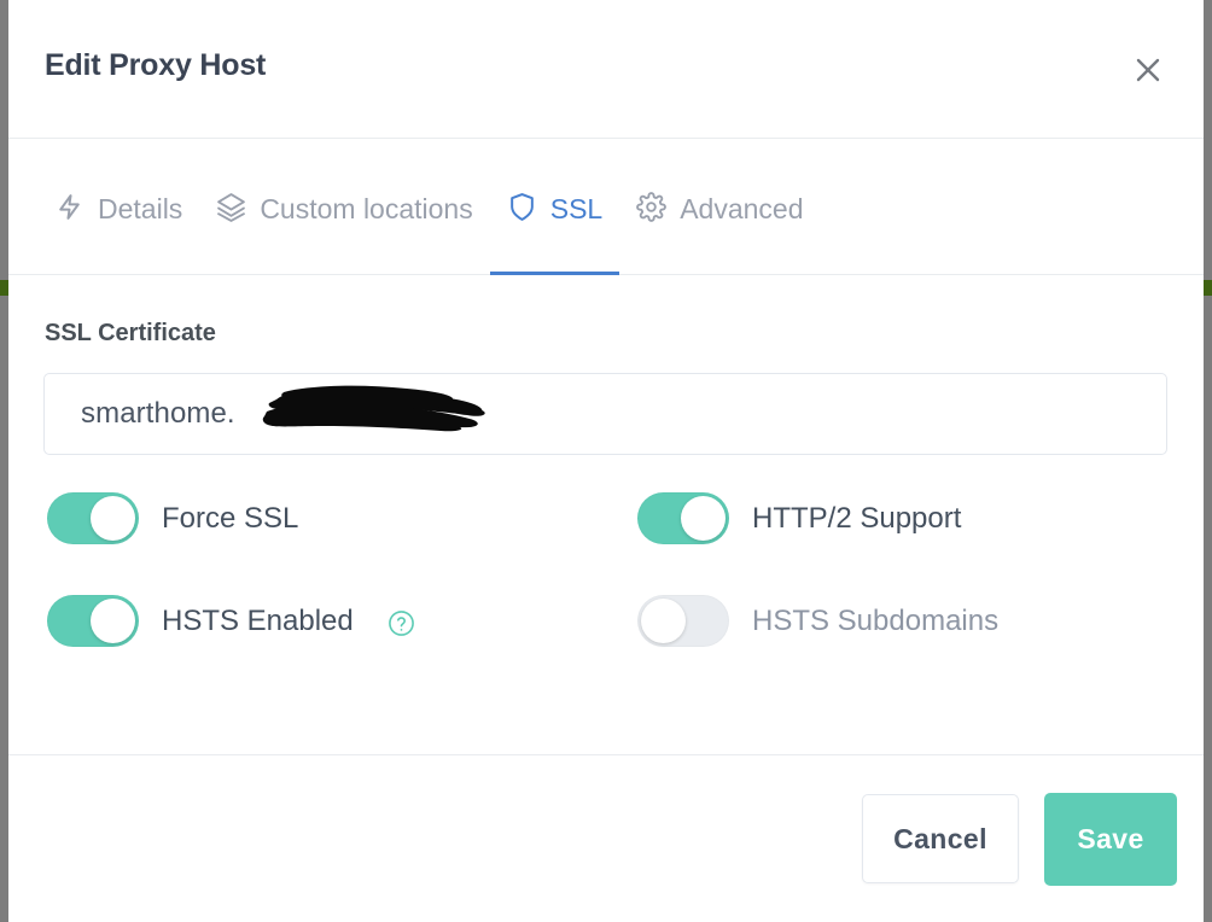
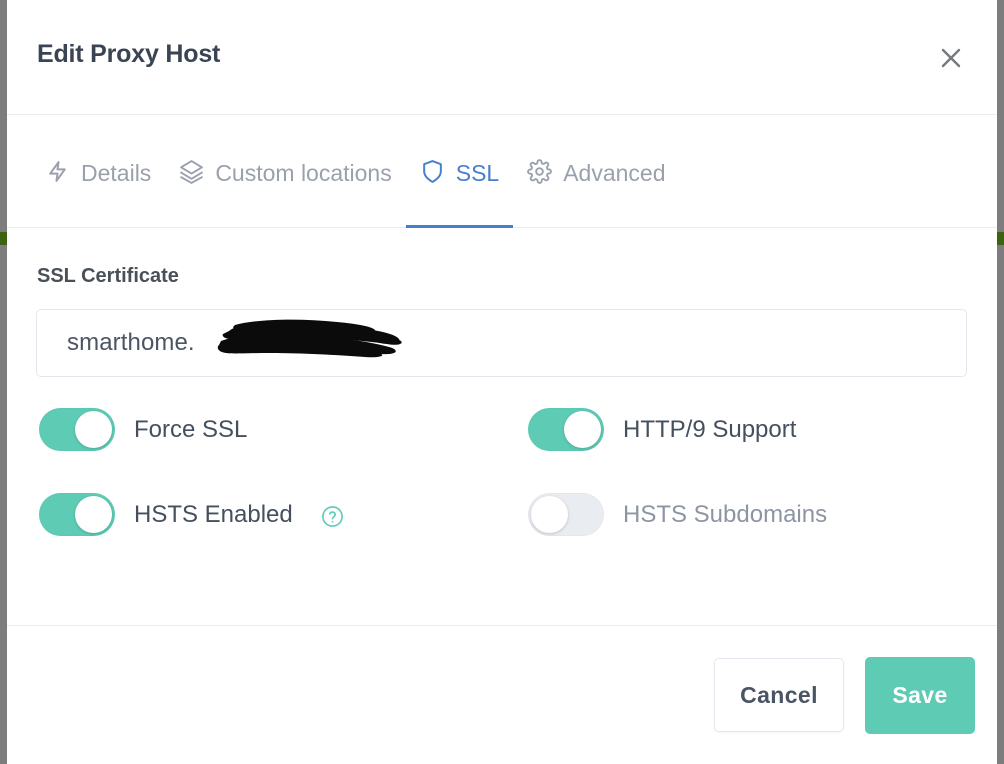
  Edit Proxy Host
  Details
  Custom locations
  SSL
  Advanced
  SSL Certificate
  smarthome.
  Force SSL
- HTTP/2 Support
+ HTTP/9 Support
  HSTS Enabled
  HSTS Subdomains
  Cancel
  Save
